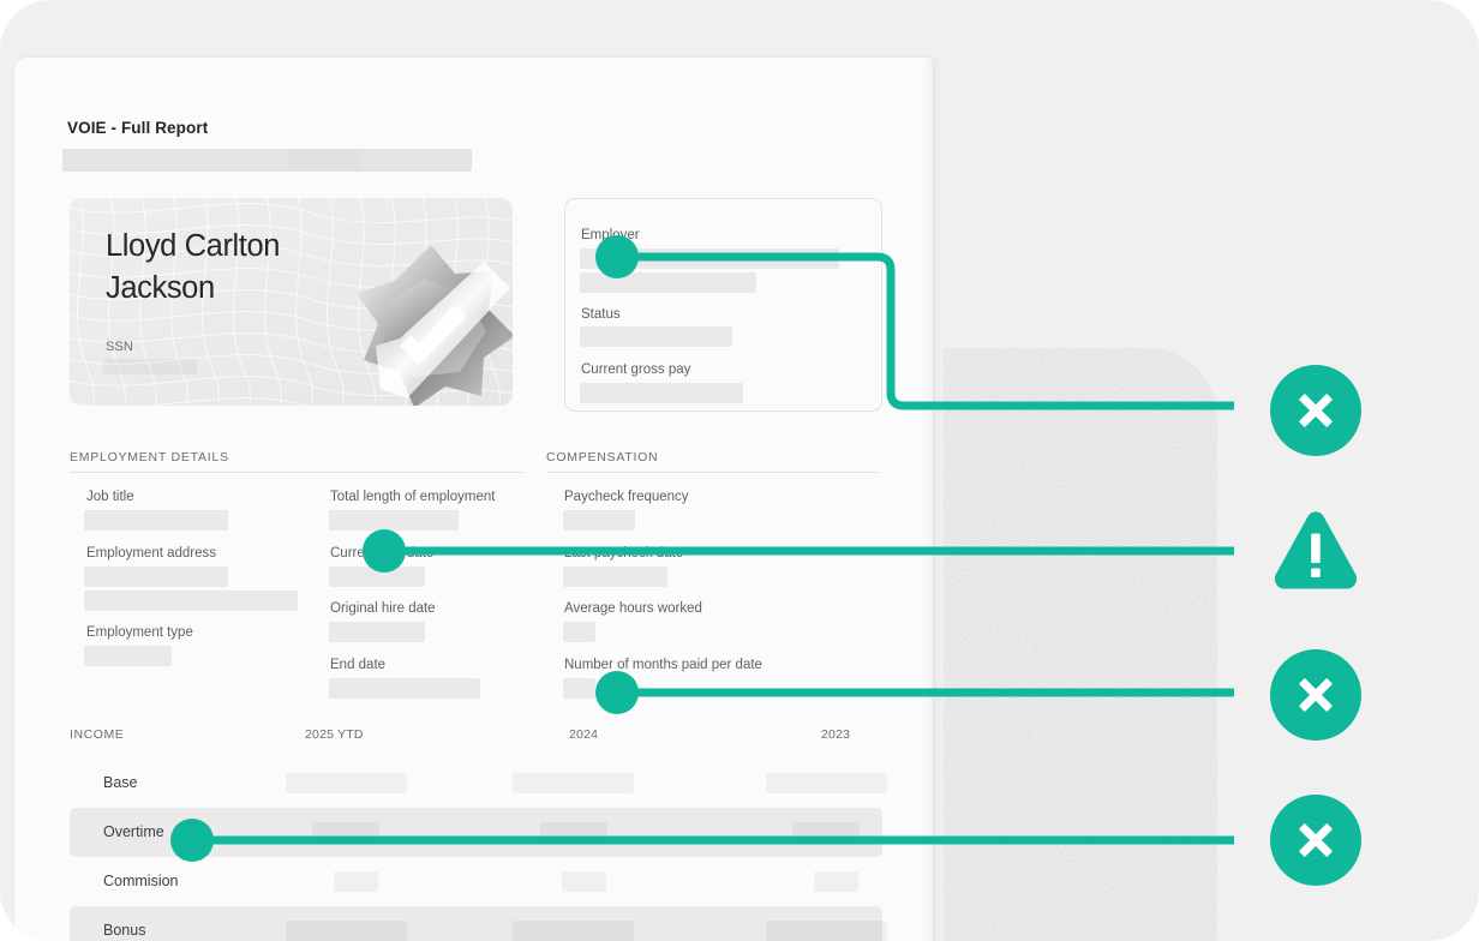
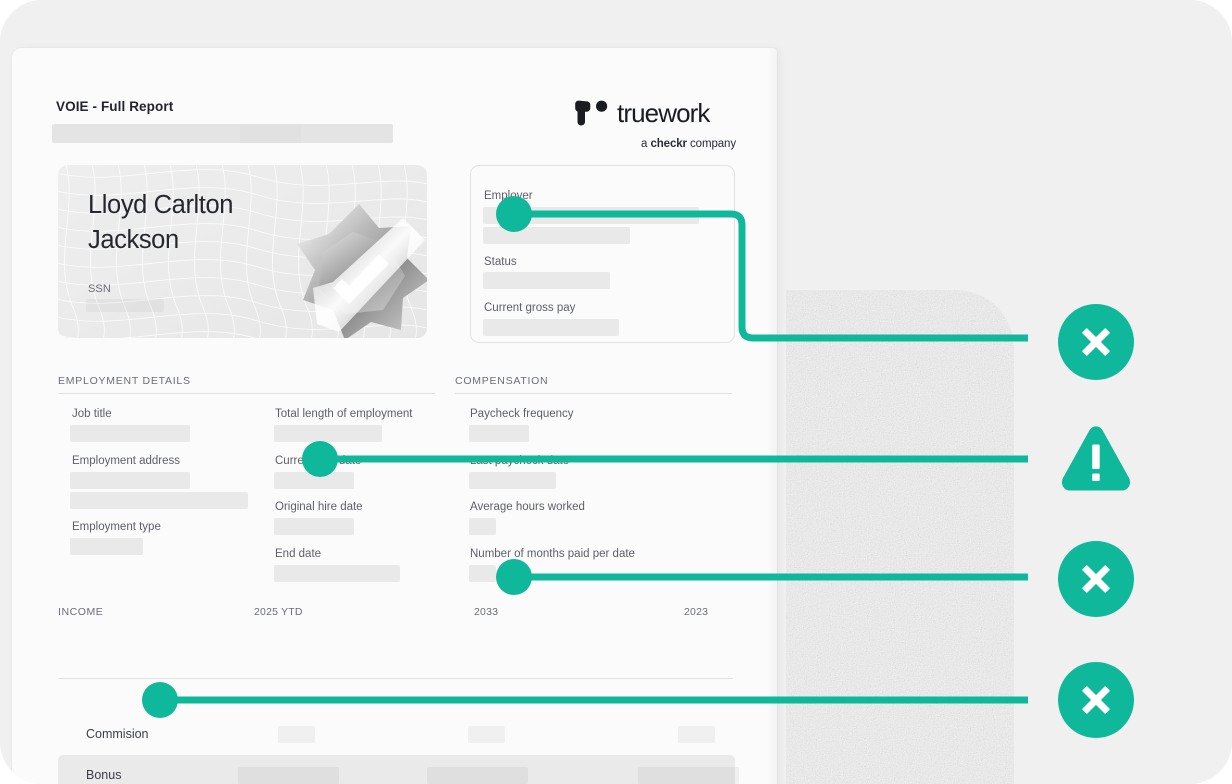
  VOIE - Full Report
+ truework
+ a checkr company
  Lloyd Carlton Jackson
  SSN
  Employer
  Status
  Current gross pay
  EMPLOYMENT DETAILS
  Job title
  Employment address
  Employment type
  Total length of employment
  Original hire date
  End date
  COMPENSATION
  Paycheck frequency
  Average hours worked
  Number of months paid per date
  INCOME
  2025 YTD
- 2024
+ 2033
  2023
- Base
- Overtime
  Commision
  Bonus
